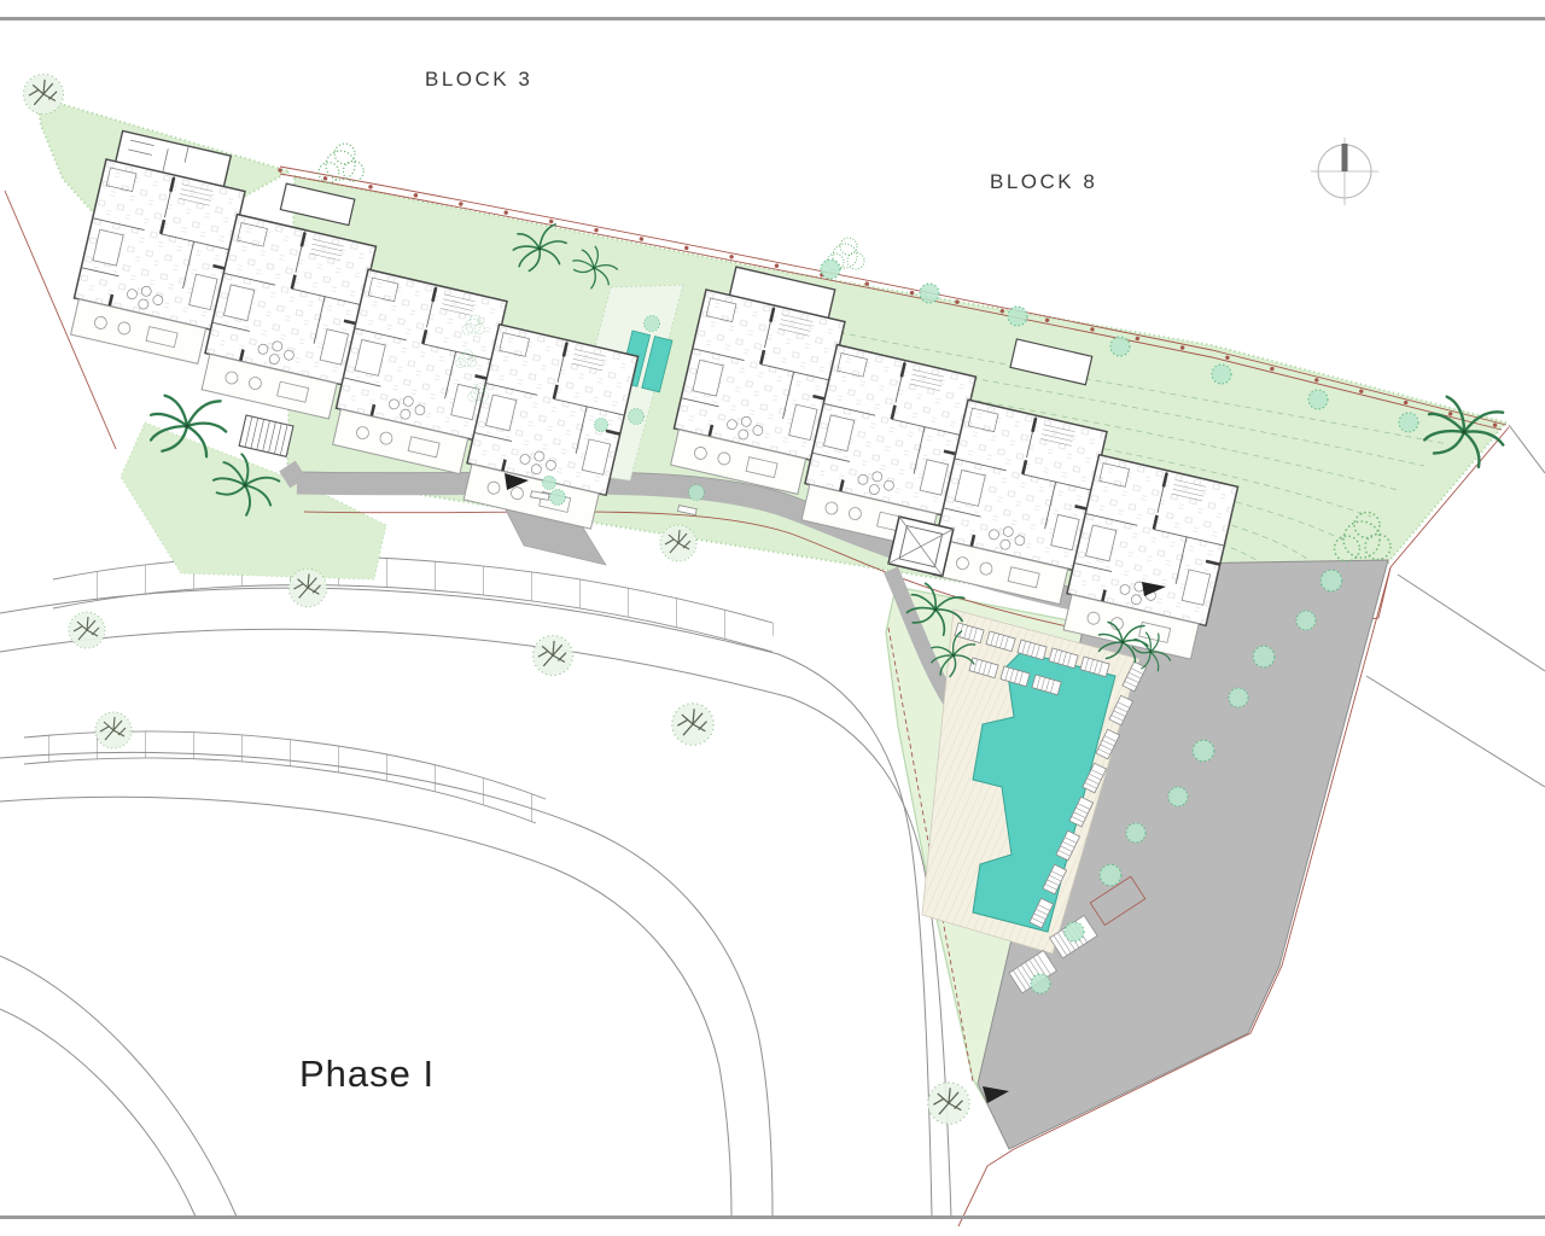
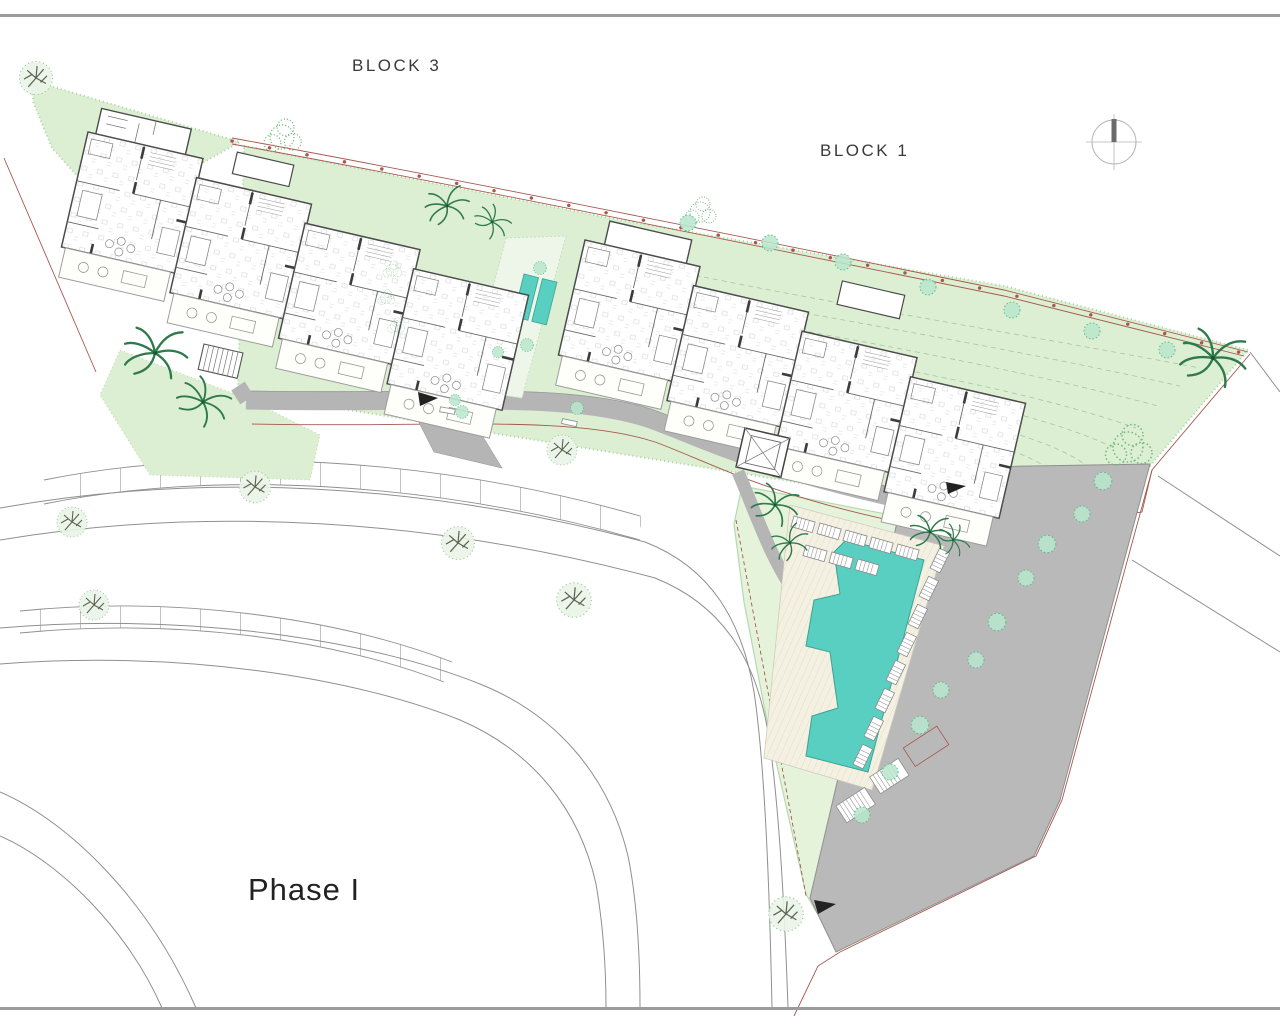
  BLOCK 3
- BLOCK 8
+ BLOCK 1
  Phase I
